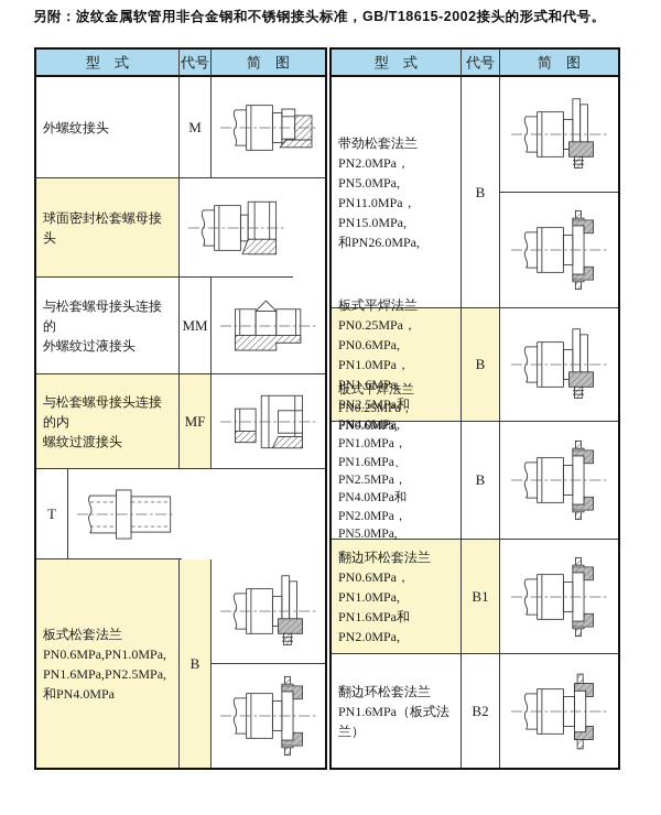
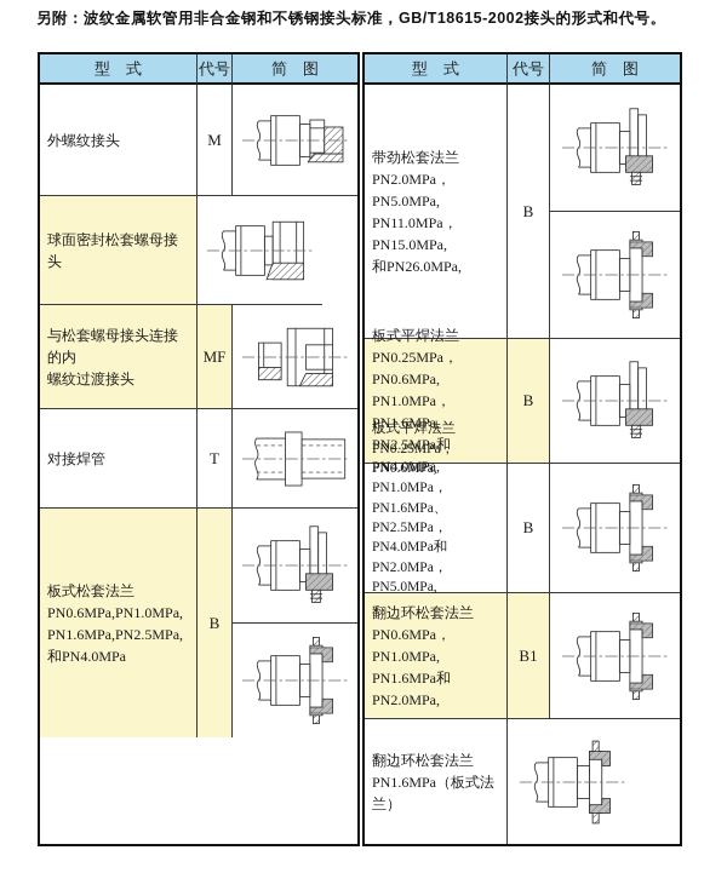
  另附：波纹金属软管用非合金钢和不锈钢接头标准，GB/T18615-2002接头的形式和代号。
  型 式
  代号
  简 图
  外螺纹接头
  M
  球面密封松套螺母接头
- 与松套螺母接头连接的
- 外螺纹过液接头
- MM
  与松套螺母接头连接的内
  螺纹过渡接头
  MF
+ 对接焊管
  T
  板式松套法兰
  PN0.6MPa,PN1.0MPa,
  PN1.6MPa,PN2.5MPa,
  和PN4.0MPa
  B
  型 式
  代号
  简 图
  带劲松套法兰
  PN2.0MPa，PN5.0MPa,
  PN11.0MPa，PN15.0MPa,
  和PN26.0MPa,
  B
  板式平焊法兰
  PN0.25MPa，PN0.6MPa,
  PN1.0MPa，PN1.6MPa,
  B
  板式平焊法兰
  PN0.25MPa，PN0.6MPa,
  PN1.0MPa，PN1.6MPa、
  PN2.5MPa，PN4.0MPa和
  PN2.0MPa，PN5.0MPa,
  B
  翻边环松套法兰
  PN0.6MPa，PN1.0MPa,
  PN1.6MPa和PN2.0MPa,
  B1
  翻边环松套法兰
  PN1.6MPa（板式法兰）
- B2
